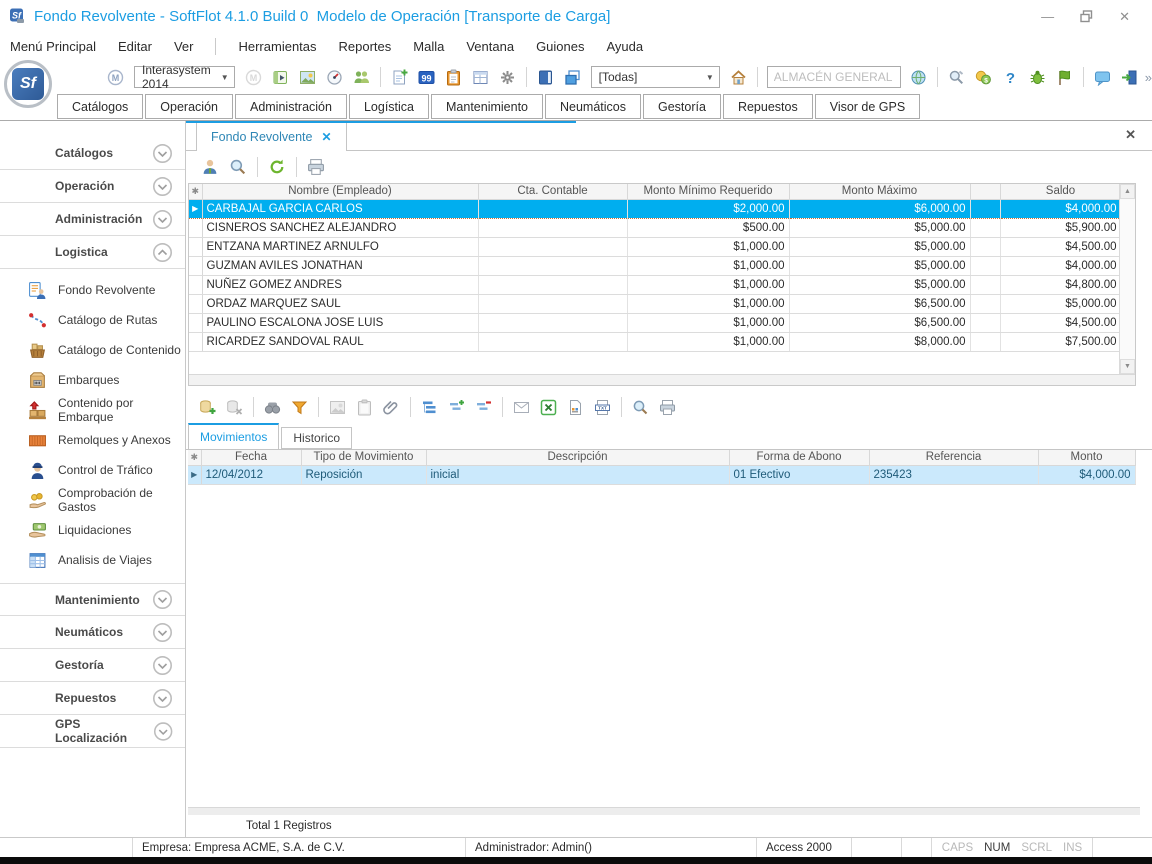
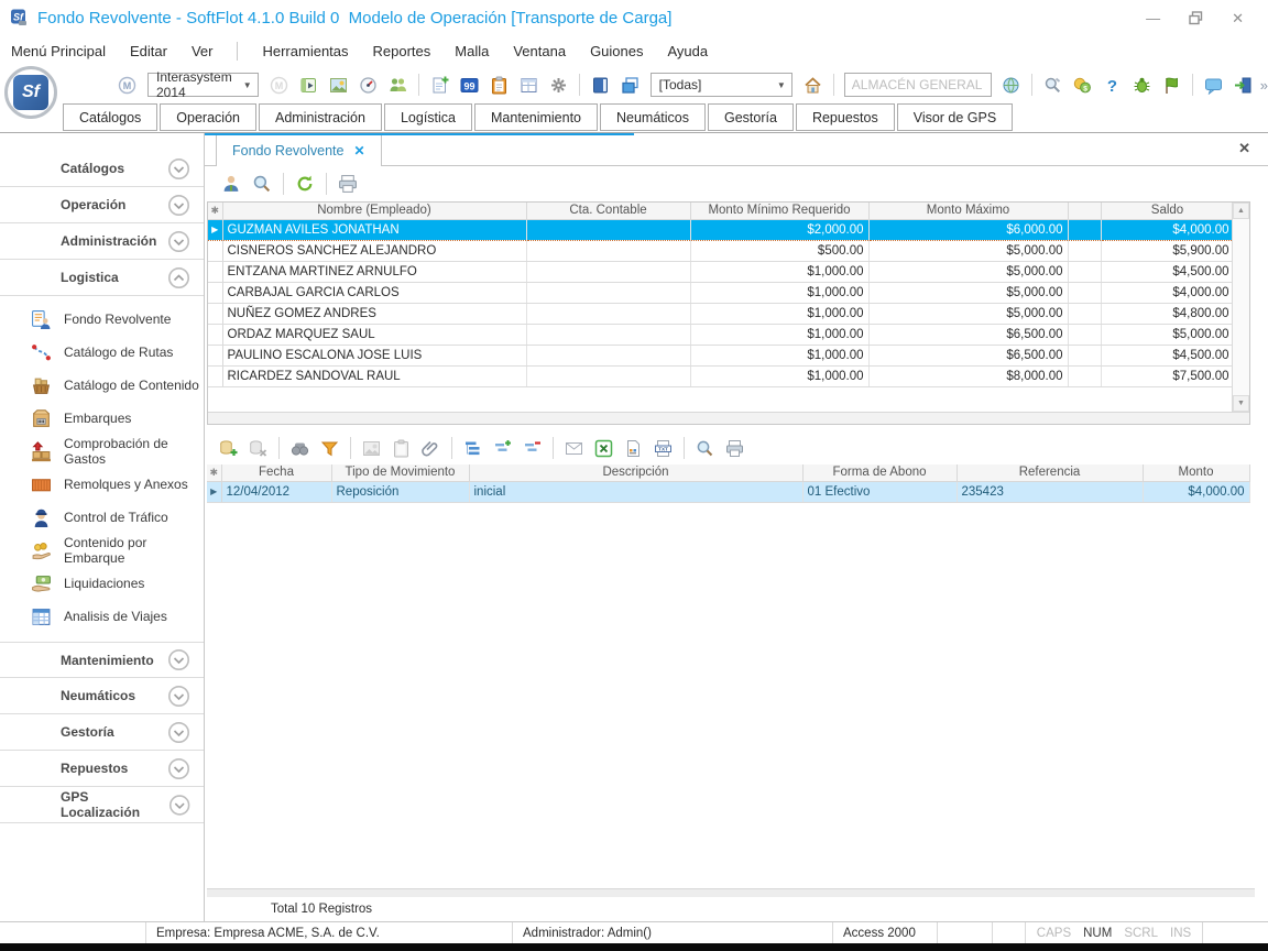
  Sf
  Fondo Revolvente - SoftFlot 4.1.0 Build 0 Modelo de Operación [Transporte de Carga]
  —
  ✕
  Menú Principal
  Editar
  Ver
  Herramientas
  Reportes
  Malla
  Ventana
  Guiones
  Ayuda
  Sf
  M
  Interasystem 2014
  ▼
  M
  99
  [Todas]
  ▼
  ALMACÉN GENERAL
  ?
  »
  Catálogos
  Operación
  Administración
  Logística
  Mantenimiento
  Neumáticos
  Gestoría
  Repuestos
  Visor de GPS
  Catálogos
  Operación
  Administración
  Logistica
  Fondo Revolvente
  Catálogo de Rutas
  Catálogo de Contenido
  Embarques
- Contenido por Embarque
+ Comprobación de Gastos
  Remolques y Anexos
  Control de Tráfico
- Comprobación de Gastos
+ Contenido por Embarque
  Liquidaciones
  Analisis de Viajes
  Mantenimiento
  Neumáticos
  Gestoría
  Repuestos
  GPS Localización
  Fondo Revolvente
  ✕
  ✕
  ✱	Nombre (Empleado)	Cta. Contable	Monto Mínimo Requerido	Monto Máximo		Saldo
- ▶	CARBAJAL GARCIA CARLOS		$2,000.00	$6,000.00		$4,000.00
+ ▶	GUZMAN AVILES JONATHAN		$2,000.00	$6,000.00		$4,000.00
  	CISNEROS SANCHEZ ALEJANDRO		$500.00	$5,000.00		$5,900.00
  	ENTZANA MARTINEZ ARNULFO		$1,000.00	$5,000.00		$4,500.00
- 	GUZMAN AVILES JONATHAN		$1,000.00	$5,000.00		$4,000.00
+ 	CARBAJAL GARCIA CARLOS		$1,000.00	$5,000.00		$4,000.00
  	NUÑEZ GOMEZ ANDRES		$1,000.00	$5,000.00		$4,800.00
  	ORDAZ MARQUEZ SAUL		$1,000.00	$6,500.00		$5,000.00
  	PAULINO ESCALONA JOSE LUIS		$1,000.00	$6,500.00		$4,500.00
  	RICARDEZ SANDOVAL RAUL		$1,000.00	$8,000.00		$7,500.00
- Movimientos
- Historico
  ✱	Fecha	Tipo de Movimiento	Descripción	Forma de Abono	Referencia	Monto
  ▶	12/04/2012	Reposición	inicial	01 Efectivo	235423	$4,000.00
- Total 1 Registros
+ Total 10 Registros
  Empresa: Empresa ACME, S.A. de C.V.
  Administrador: Admin()
  Access 2000
  CAPS
  NUM
  SCRL
  INS
